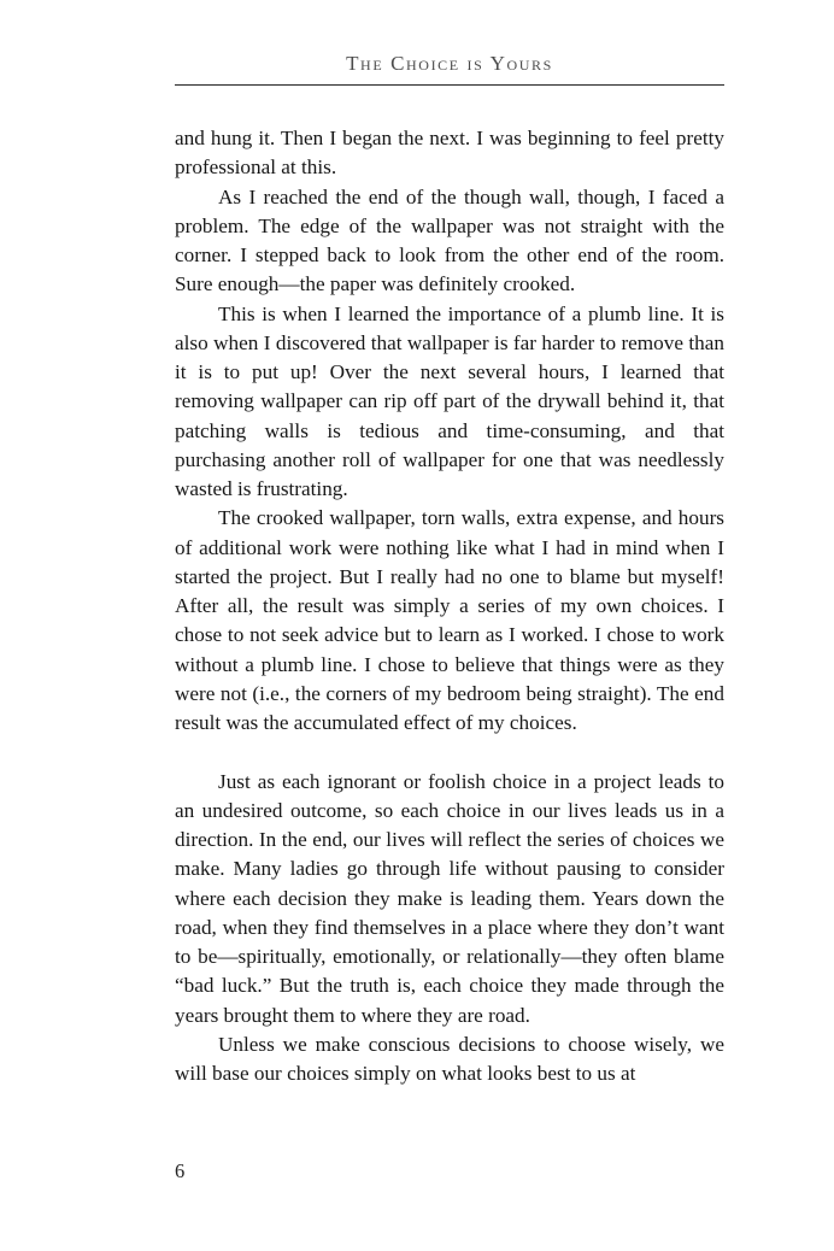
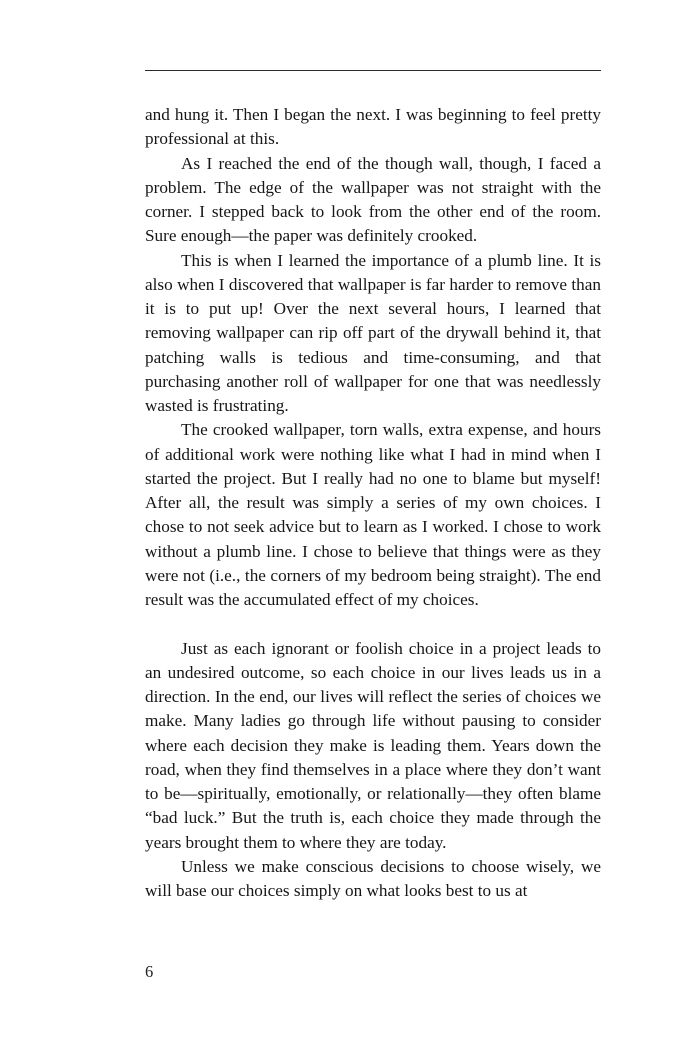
- The Choice is Yours
  and hung it. Then I began the next. I was beginning to feel pretty professional at this.
  As I reached the end of the though wall, though, I faced a problem. The edge of the wallpaper was not straight with the corner. I stepped back to look from the other end of the room. Sure enough—the paper was definitely crooked.
  This is when I learned the importance of a plumb line. It is also when I discovered that wallpaper is far harder to remove than it is to put up! Over the next several hours, I learned that removing wallpaper can rip off part of the drywall behind it, that patching walls is tedious and time-consuming, and that purchasing another roll of wallpaper for one that was needlessly wasted is frustrating.
  The crooked wallpaper, torn walls, extra expense, and hours of additional work were nothing like what I had in mind when I started the project. But I really had no one to blame but myself! After all, the result was simply a series of my own choices. I chose to not seek advice but to learn as I worked. I chose to work without a plumb line. I chose to believe that things were as they were not (i.e., the corners of my bedroom being straight). The end result was the accumulated effect of my choices.
- Just as each ignorant or foolish choice in a project leads to an undesired outcome, so each choice in our lives leads us in a direction. In the end, our lives will reflect the series of choices we make. Many ladies go through life without pausing to consider where each decision they make is leading them. Years down the road, when they find themselves in a place where they don’t want to be—spiritually, emotionally, or relationally—they often blame “bad luck.” But the truth is, each choice they made through the years brought them to where they are road.
+ Just as each ignorant or foolish choice in a project leads to an undesired outcome, so each choice in our lives leads us in a direction. In the end, our lives will reflect the series of choices we make. Many ladies go through life without pausing to consider where each decision they make is leading them. Years down the road, when they find themselves in a place where they don’t want to be—spiritually, emotionally, or relationally—they often blame “bad luck.” But the truth is, each choice they made through the years brought them to where they are today.
  Unless we make conscious decisions to choose wisely, we will base our choices simply on what looks best to us at
  6
